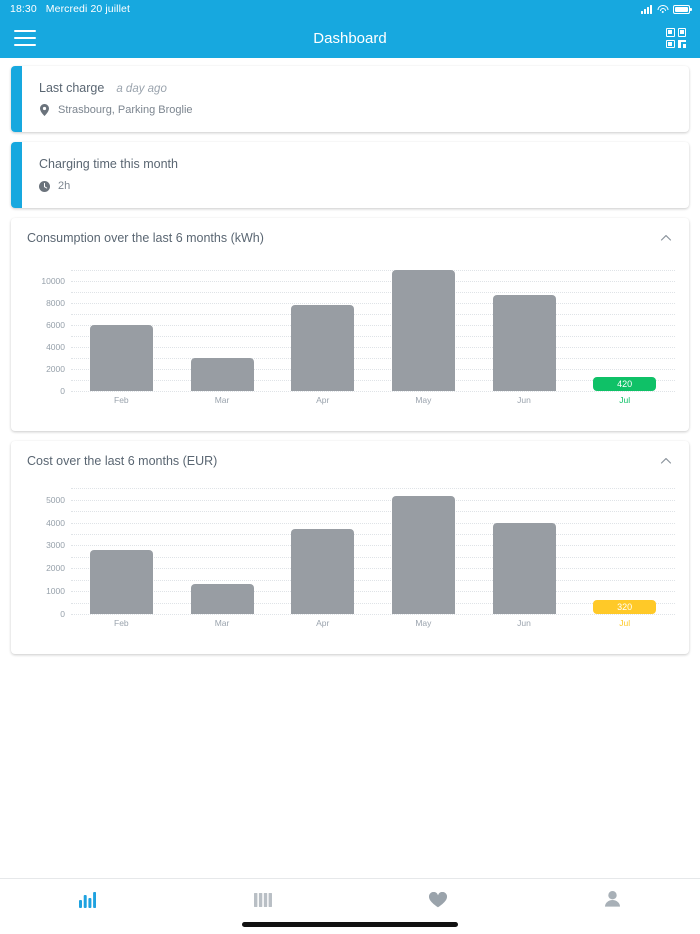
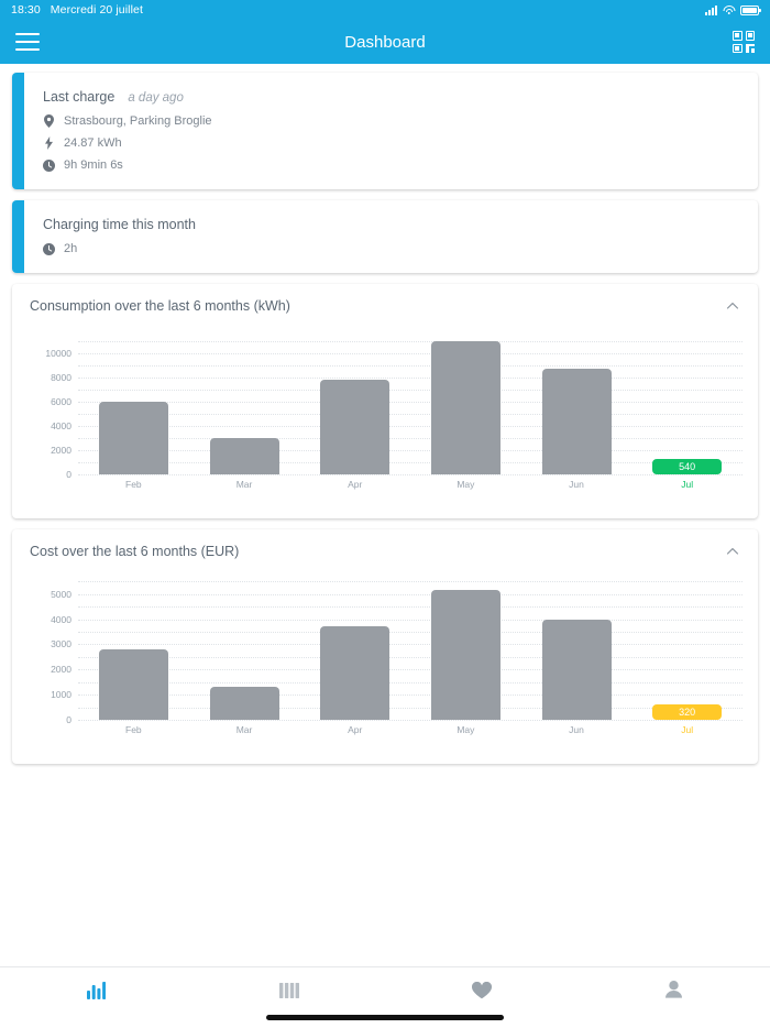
  18:30
  Mercredi 20 juillet
  Dashboard
  Last charge
  a day ago
  Strasbourg, Parking Broglie
+ 24.87 kWh
+ 9h 9min 6s
  Charging time this month
  2h
  Consumption over the last 6 months (kWh)
  0
  2000
  4000
  6000
  8000
  10000
- 420
+ 540
  Feb
  Mar
  Apr
  May
  Jun
  Jul
  Cost over the last 6 months (EUR)
  0
  1000
  2000
  3000
  4000
  5000
  320
  Feb
  Mar
  Apr
  May
  Jun
  Jul
